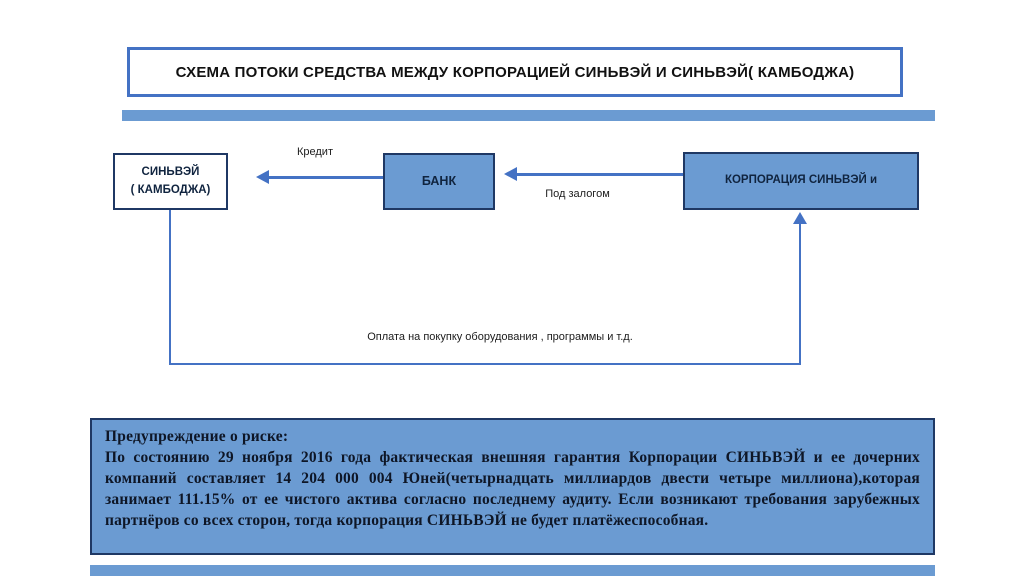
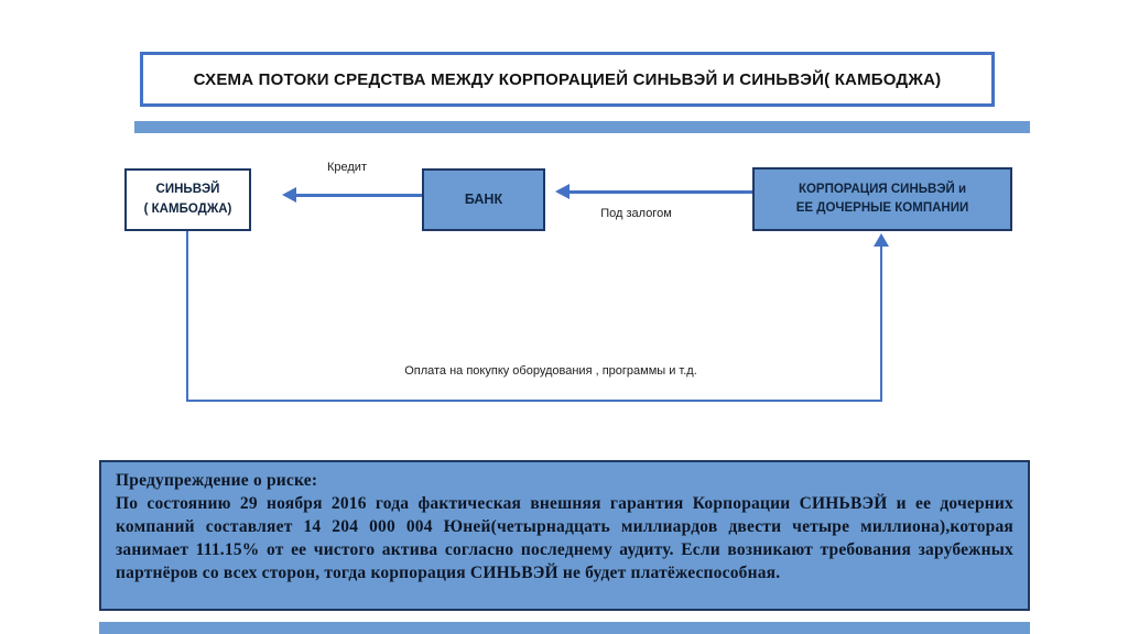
  СХЕМА ПОТОКИ СРЕДСТВА МЕЖДУ КОРПОРАЦИЕЙ СИНЬВЭЙ И СИНЬВЭЙ( КАМБОДЖА)
  СИНЬВЭЙ
  ( КАМБОДЖА)
  БАНК
  КОРПОРАЦИЯ СИНЬВЭЙ и
+ ЕЕ ДОЧЕРНЫЕ КОМПАНИИ
  Кредит
  Под залогом
  Оплата на покупку оборудования , программы и т.д.
  Предупреждение о риске:
  По состоянию 29 ноября 2016 года фактическая внешняя гарантия Корпорации СИНЬВЭЙ и ее дочерних компаний составляет 14 204 000 004 Юней(четырнадцать миллиардов двести четыре миллиона),которая занимает 111.15% от ее чистого актива согласно последнему аудиту. Если возникают требования зарубежных партнёров со всех сторон, тогда корпорация СИНЬВЭЙ не будет платёжеспособная.
